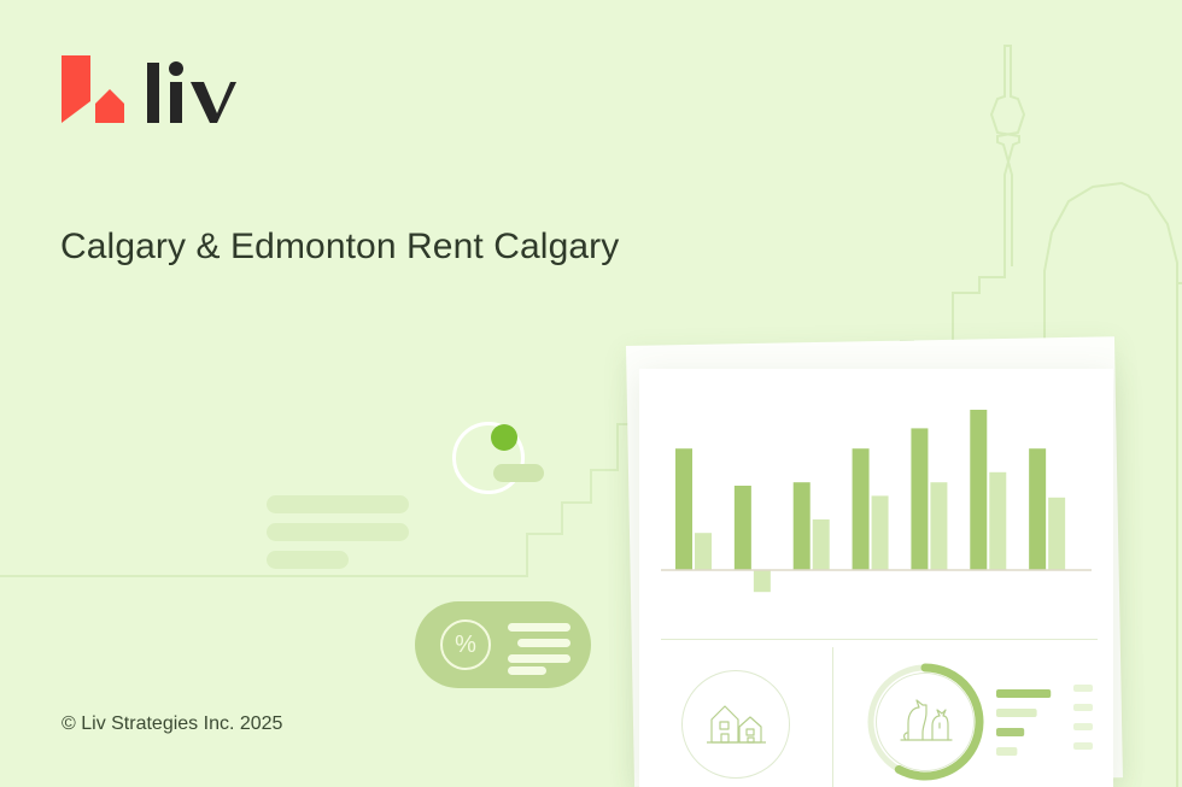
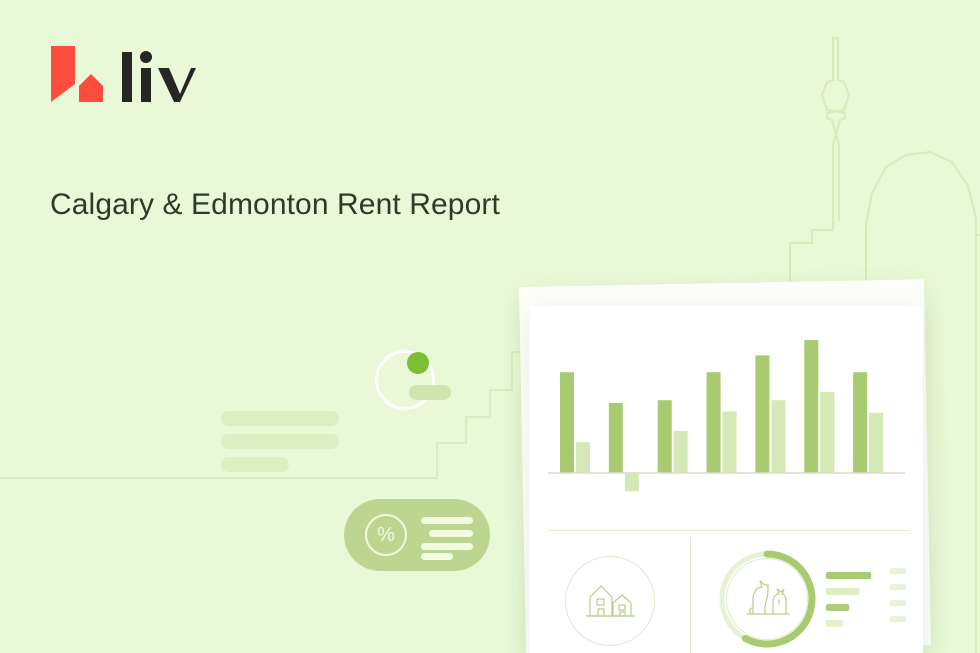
- Calgary & Edmonton Rent Calgary
+ Calgary & Edmonton Rent Report
- © Liv Strategies Inc. 2025
  %
